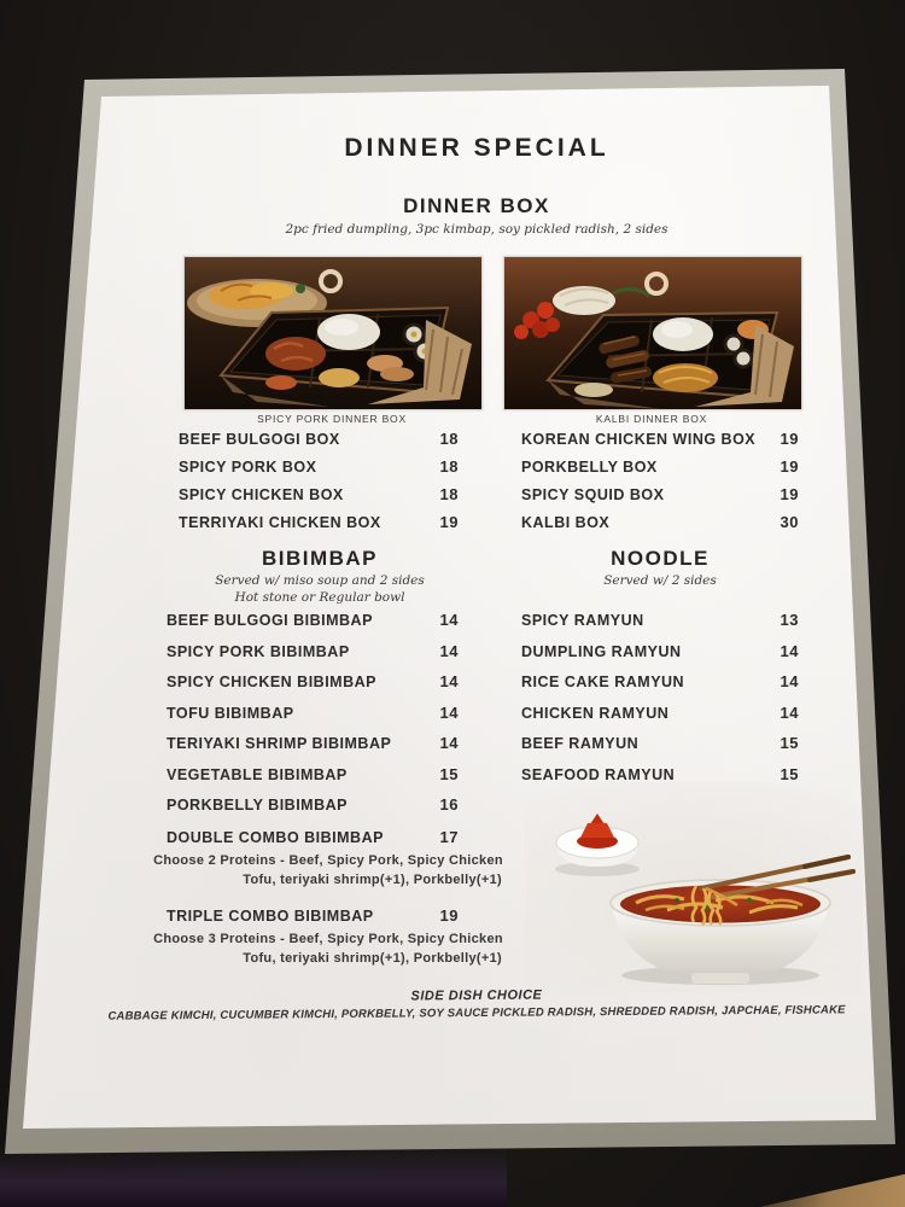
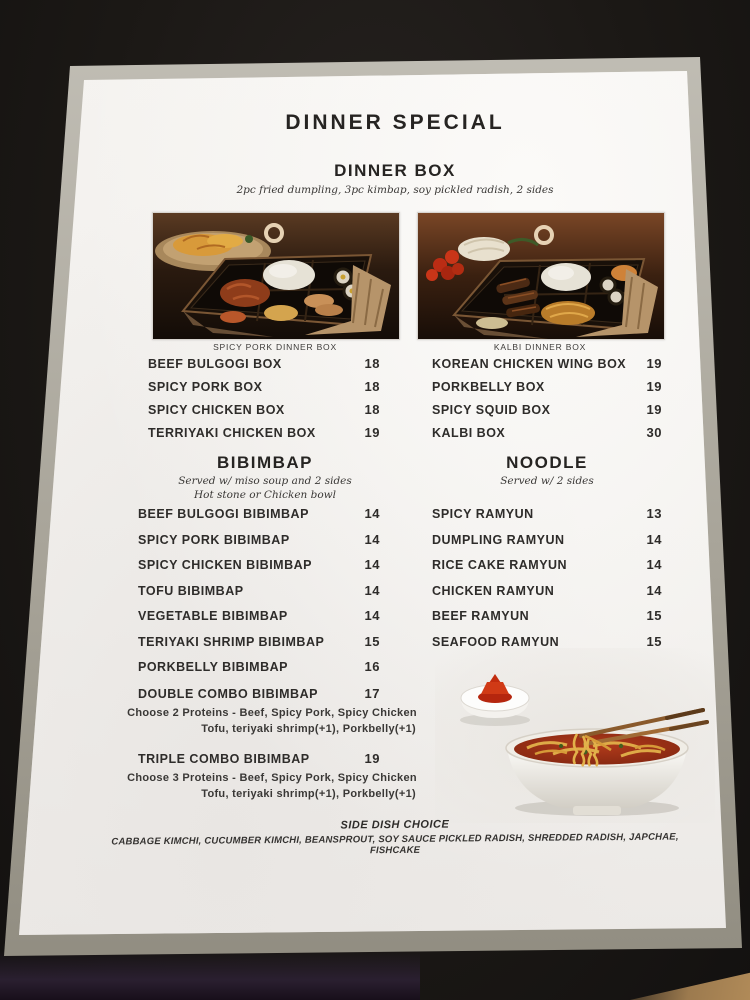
  DINNER SPECIAL
  DINNER BOX
  2pc fried dumpling, 3pc kimbap, soy pickled radish, 2 sides
  SPICY PORK DINNER BOX
  KALBI DINNER BOX
  BEEF BULGOGI BOX
  18
  SPICY PORK BOX
  18
  SPICY CHICKEN BOX
  18
  TERRIYAKI CHICKEN BOX
  19
  KOREAN CHICKEN WING BOX
  19
  PORKBELLY BOX
  19
  SPICY SQUID BOX
  19
  KALBI BOX
  30
  BIBIMBAP
  Served w/ miso soup and 2 sides
- Hot stone or Regular bowl
+ Hot stone or Chicken bowl
  NOODLE
  Served w/ 2 sides
  BEEF BULGOGI BIBIMBAP
  14
  SPICY PORK BIBIMBAP
  14
  SPICY CHICKEN BIBIMBAP
  14
  TOFU BIBIMBAP
  14
- TERIYAKI SHRIMP BIBIMBAP
+ VEGETABLE BIBIMBAP
  14
- VEGETABLE BIBIMBAP
+ TERIYAKI SHRIMP BIBIMBAP
  15
  PORKBELLY BIBIMBAP
  16
  SPICY RAMYUN
  13
  DUMPLING RAMYUN
  14
  RICE CAKE RAMYUN
  14
  CHICKEN RAMYUN
  14
  BEEF RAMYUN
  15
  SEAFOOD RAMYUN
  15
  DOUBLE COMBO BIBIMBAP
  17
  Choose 2 Proteins - Beef, Spicy Pork, Spicy Chicken
  Tofu, teriyaki shrimp(+1), Porkbelly(+1)
  TRIPLE COMBO BIBIMBAP
  19
  Choose 3 Proteins - Beef, Spicy Pork, Spicy Chicken
  Tofu, teriyaki shrimp(+1), Porkbelly(+1)
  SIDE DISH CHOICE
- CABBAGE KIMCHI, CUCUMBER KIMCHI, PORKBELLY, SOY SAUCE PICKLED RADISH, SHREDDED RADISH, JAPCHAE, FISHCAKE
+ CABBAGE KIMCHI, CUCUMBER KIMCHI, BEANSPROUT, SOY SAUCE PICKLED RADISH, SHREDDED RADISH, JAPCHAE, FISHCAKE
